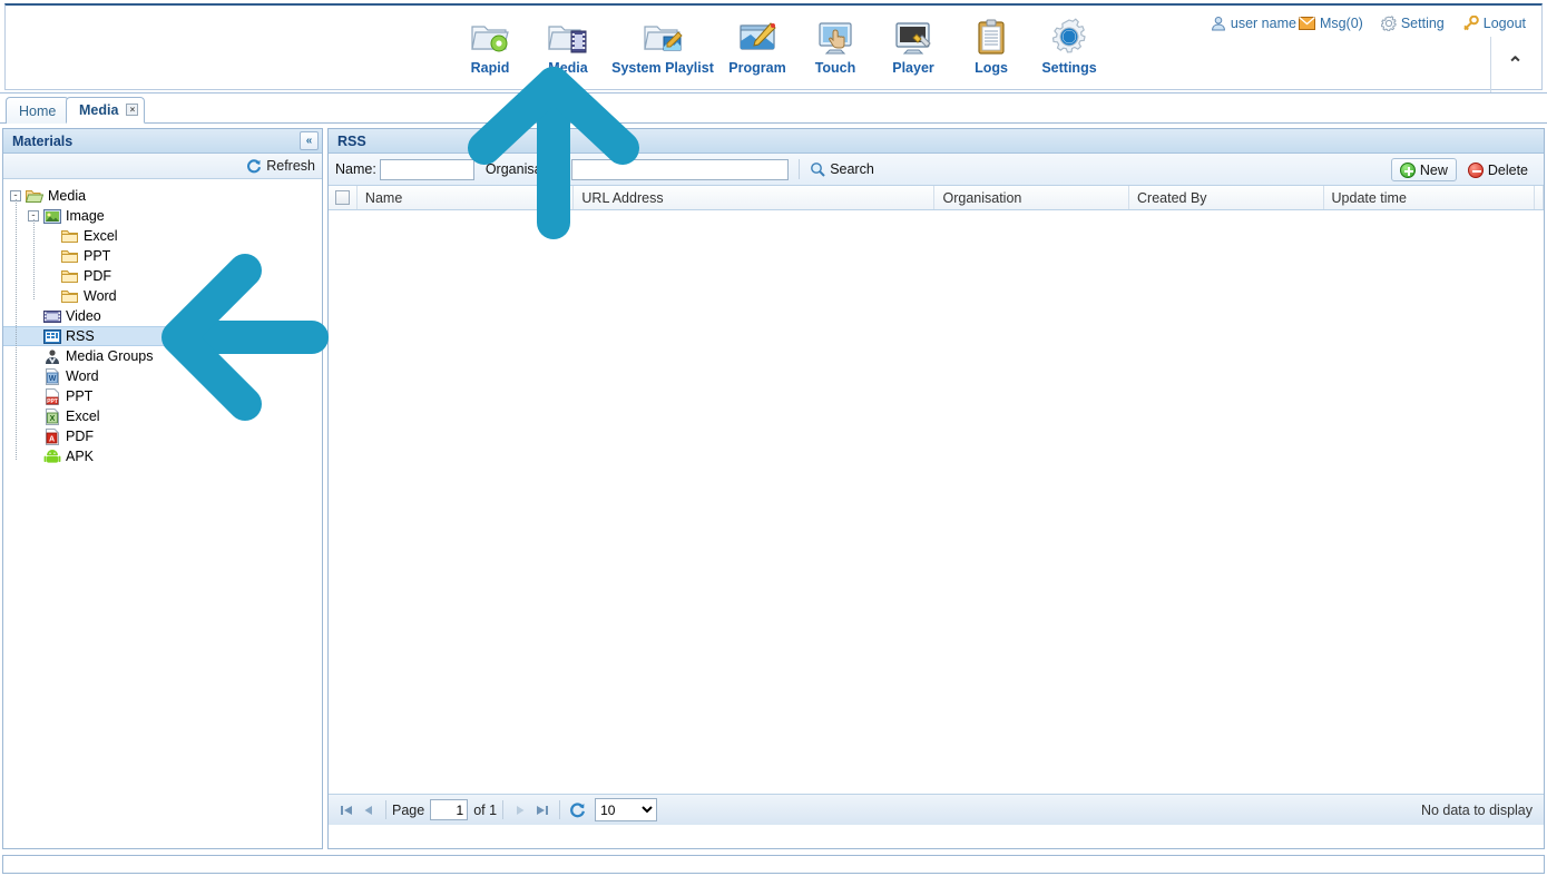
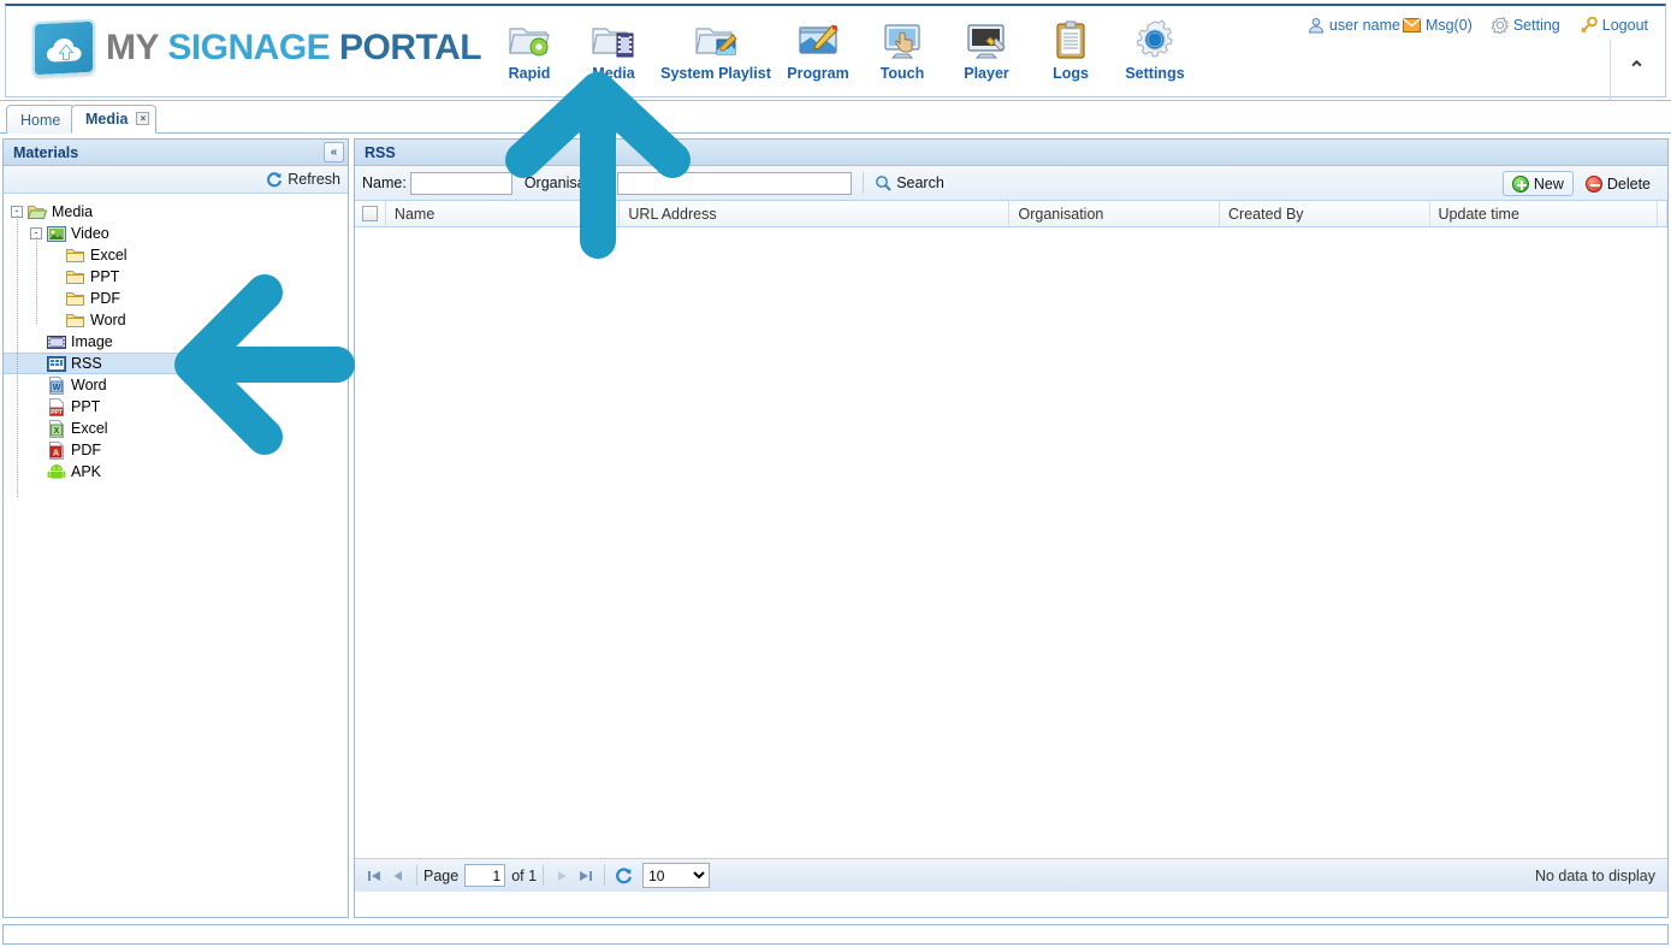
+ MY SIGNAGE PORTAL
  Rapid
  edia
  System Playlist
  Program
  Touch
  Player
  Logs
  Settings
  user name
  Msg(0)
  Setting
  Logout
  ⌃
  Home
  Media
  ×
  Materials
  «
  Refresh
  -
  Media
  -
- Image
+ Video
  Excel
  PPT
  PDF
  Word
- Video
+ Image
  RSS
- Media Groups
  Word
  PPT
  Excel
  PDF
  APK
  RSS
  Name:
  Search
  New
  Delete
  Name
  URL Address
  Organisation
  Created By
  Update time
  Page
  1
  of 1
  10
  No data to display
